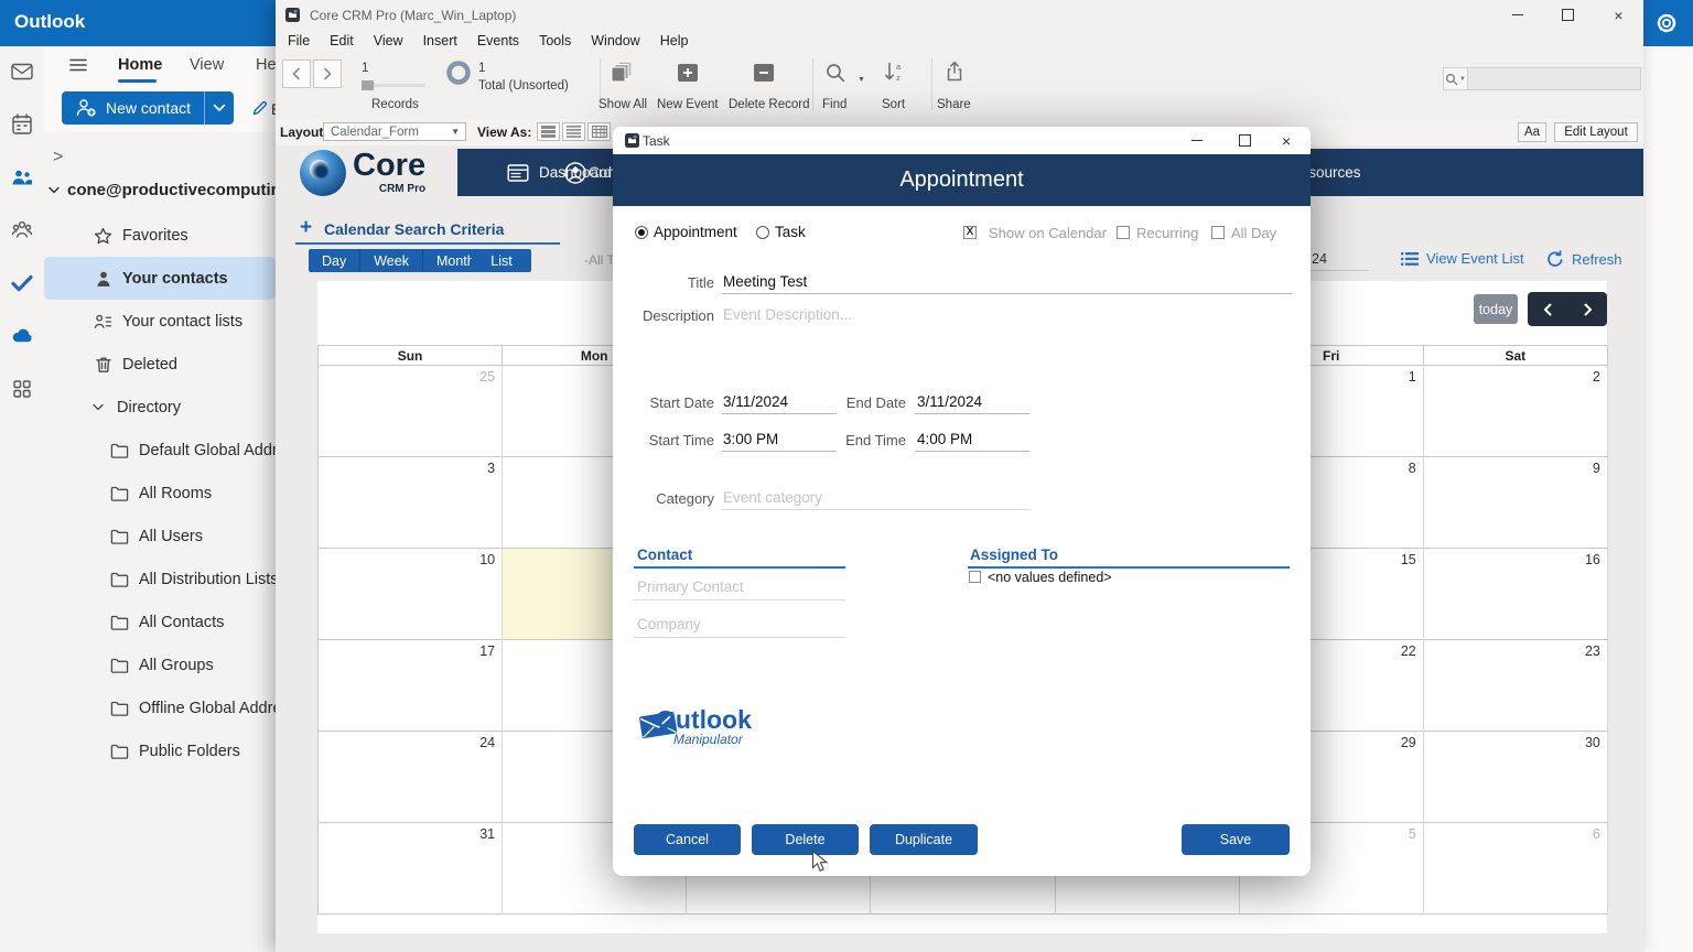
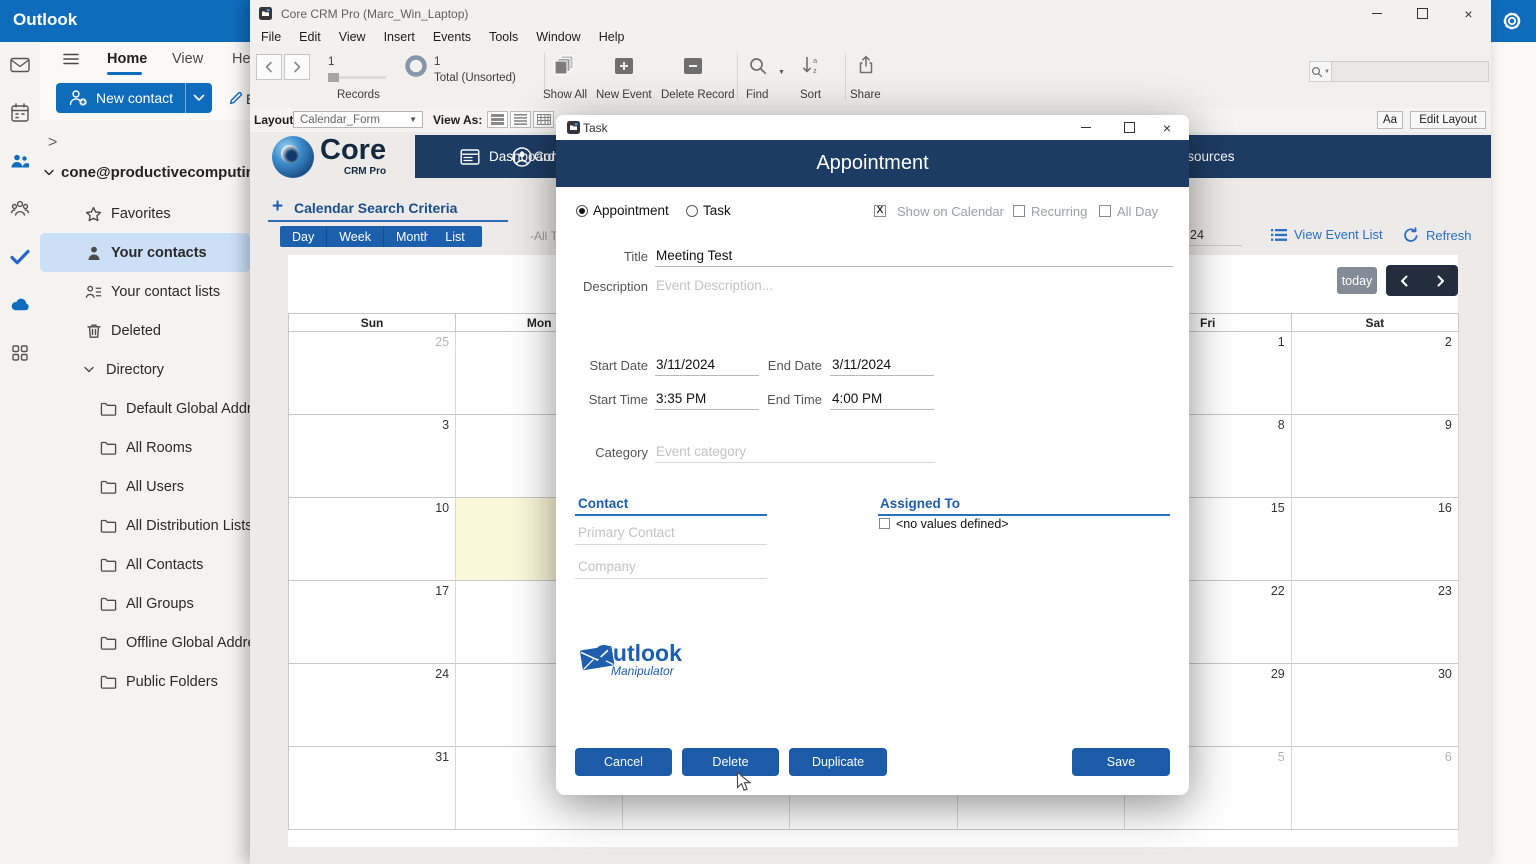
  Outlook
  Home
  View
  New contact
  >
  cone@productivecomputi
  Favorites
  Your contacts
  Your contact lists
  Deleted
  Directory
  All Rooms
  All Users
  All Distribution Lists
  All Contacts
  All Groups
  Offline Global Addr
  Public Folders
  Core CRM Pro (Marc_Win_Laptop)
  ×
  File
  Edit
  View
  Insert
  Events
  Tools
  Window
  Help
  1
  Records
  1
  Total (Unsorted)
  Show All
  New Event
  Delete Record
  Find
  a
  z
  Sort
  Share
  Layout
  Calendar_Form
  ▼
  View As:
  Aa
  Edit Layout
  Core
  CRM Pro
  Dashboard
  sources
  +
  Calendar Search Criteria
  Day
  Week
  Mont
  List
  24
  View Event List
  Refresh
  today
  Sun
  Mon
  Fri
  Sat
  25
  1
  2
  3
  8
  9
  10
  15
  16
  17
  22
  23
  24
  29
  30
  31
  5
  6
  Task
  ×
  Appointment
  Appointment
  Task
  X
  Show on Calendar
  Recurring
  All Day
  Title
  Meeting Test
  Description
  Event Description...
  Start Date
  3/11/2024
  End Date
  3/11/2024
  Start Time
- 3:00 PM
+ 3:35 PM
  End Time
  4:00 PM
  Category
  Event category
  Contact
  Primary Contact
  Company
  Assigned To
  <no values defined>
  Outlook
  Manipulator
  Cancel
  Delete
  Duplicate
  Save
